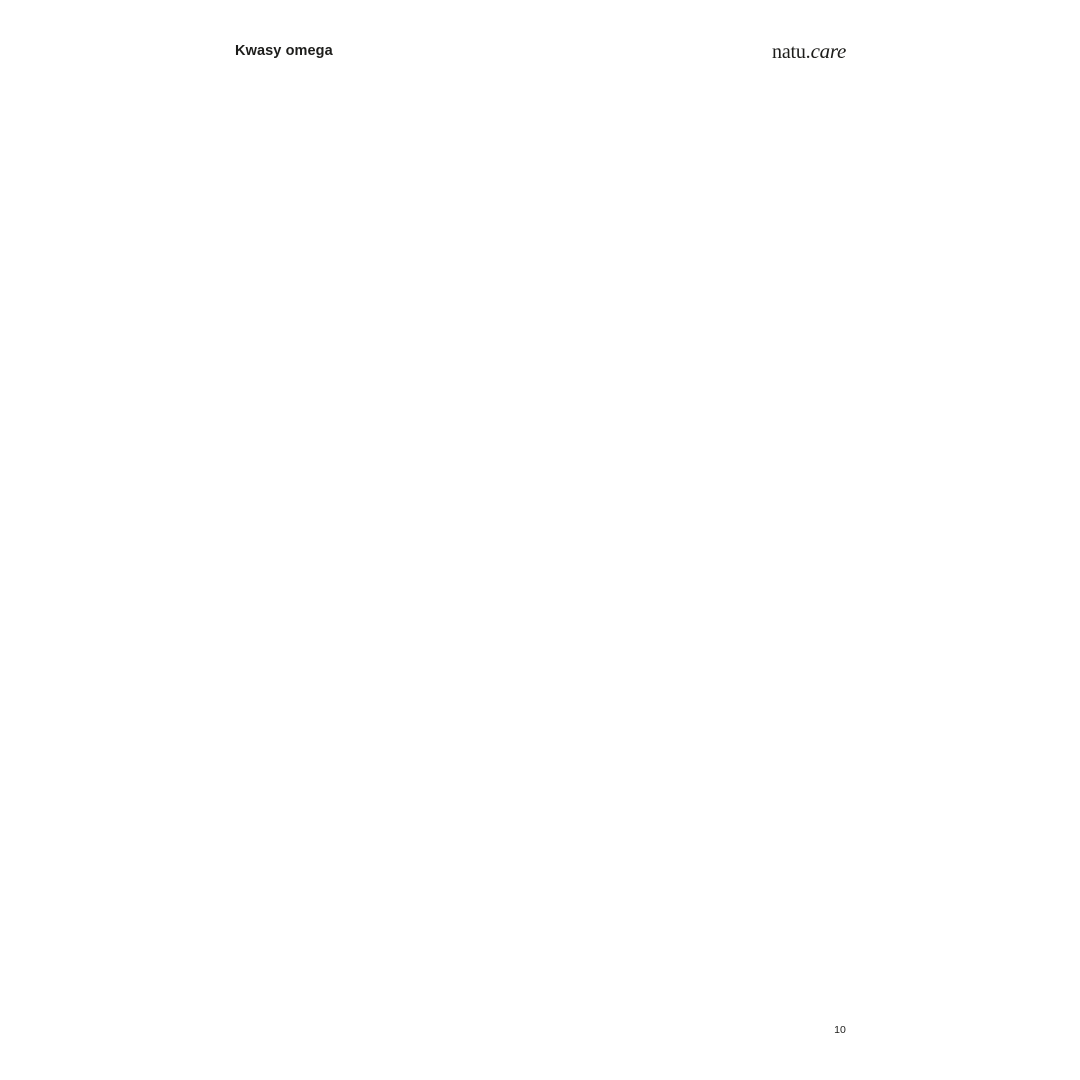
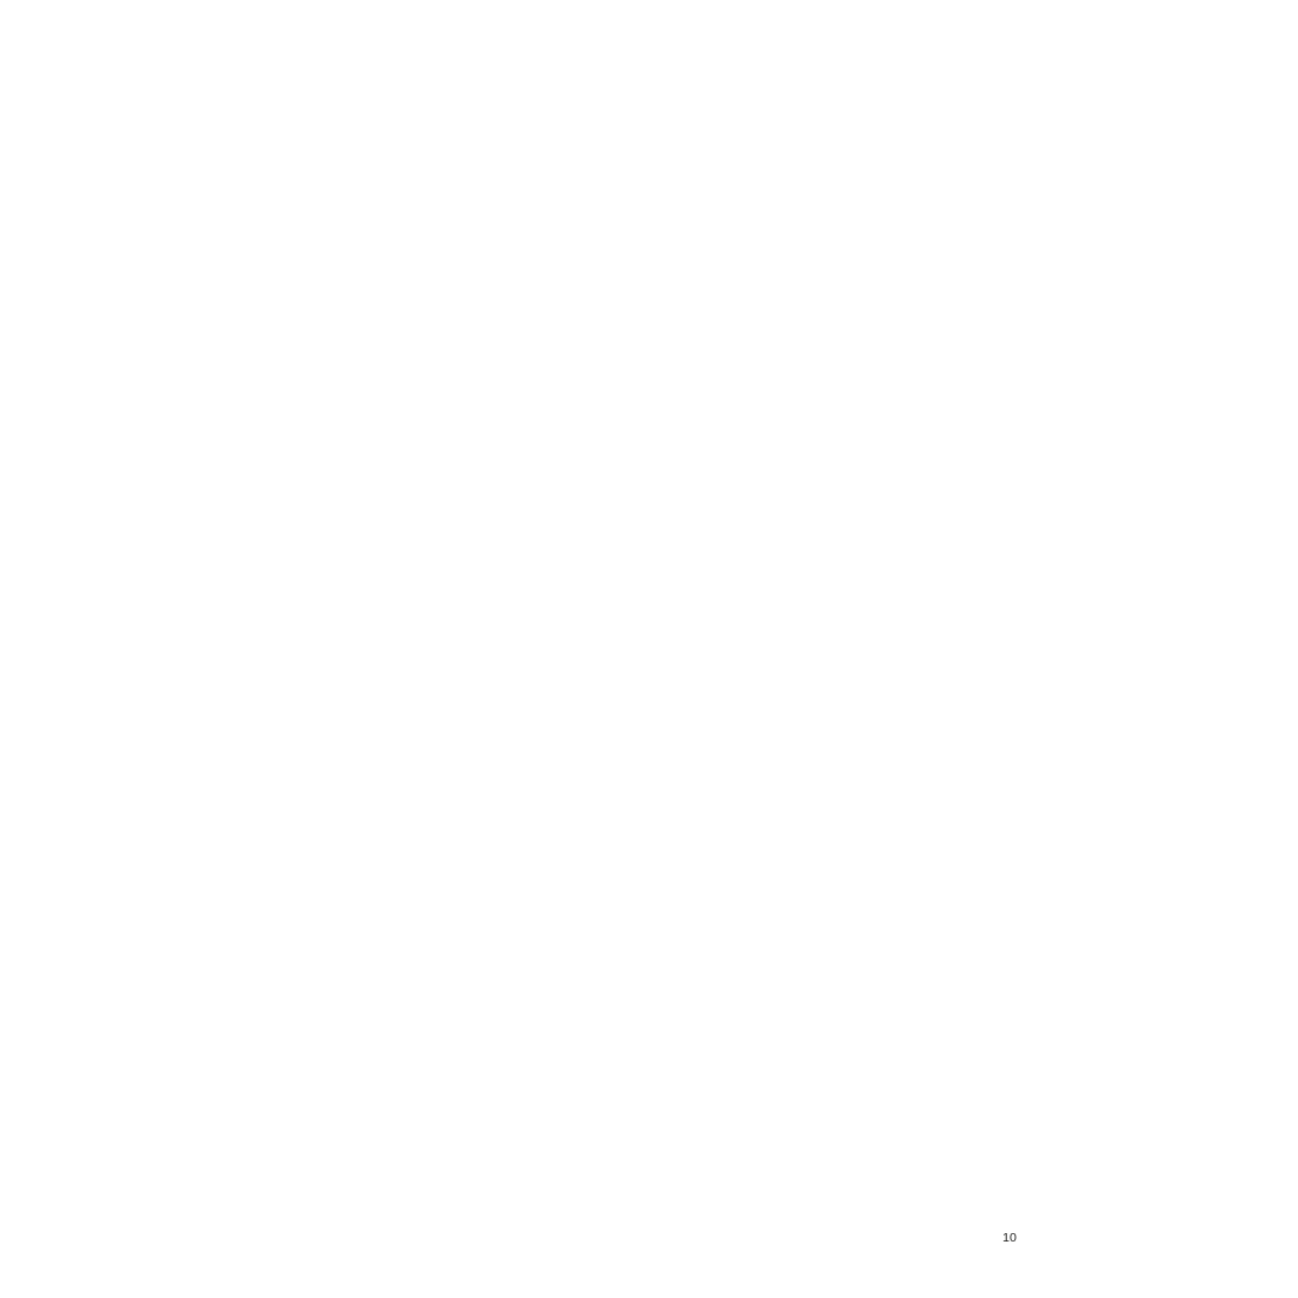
- Kwasy omega
- natu
- .
- care
  10
